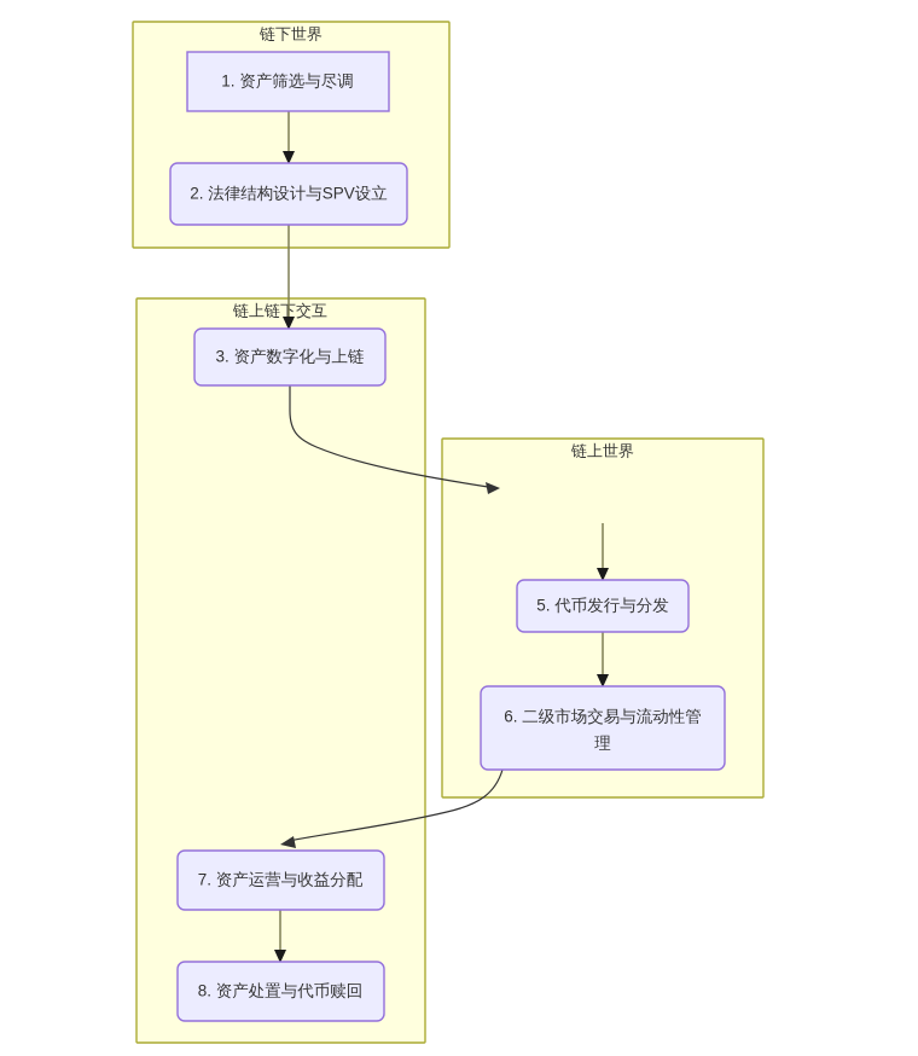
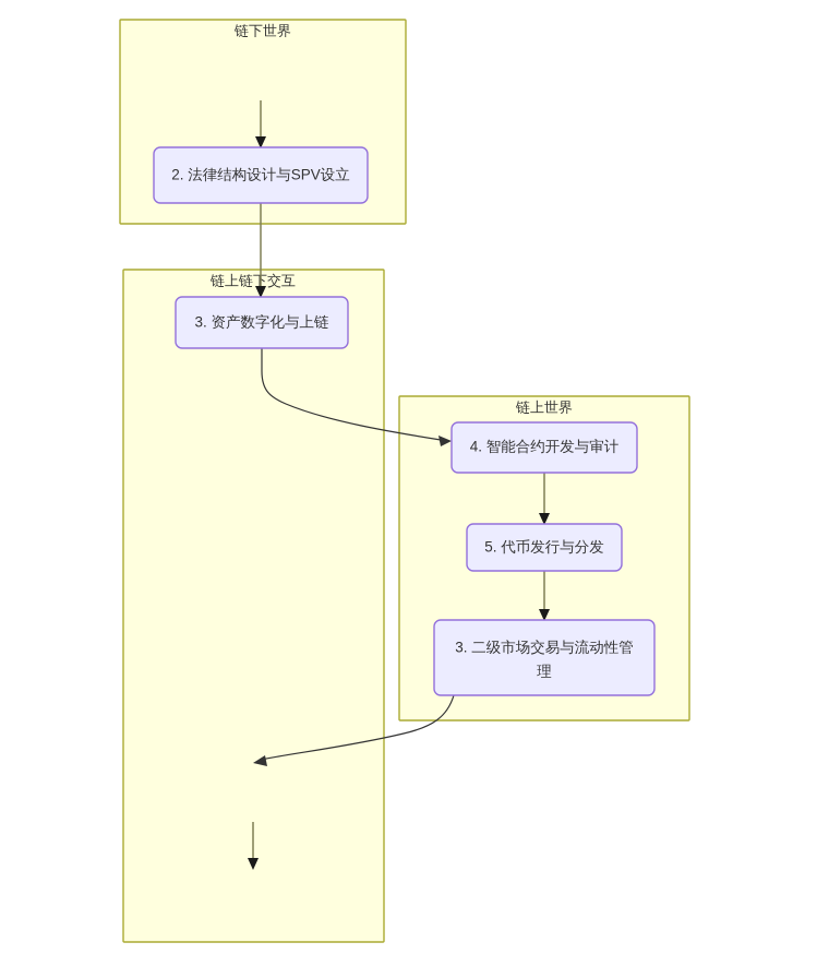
  链下世界
  链上链交互
  链上世界
- 1. 资产筛选与尽调
  2. 法律结构设计与SPV设立
  3. 资产数字化与上链
+ 4. 智能合约开发与审计
  5. 代币发行与分发
- 6. 二级市场交易与流动性管
+ 3. 二级市场交易与流动性管
  理
- 7. 资产运营与收益分配
- 8. 资产处置与代币赎回
